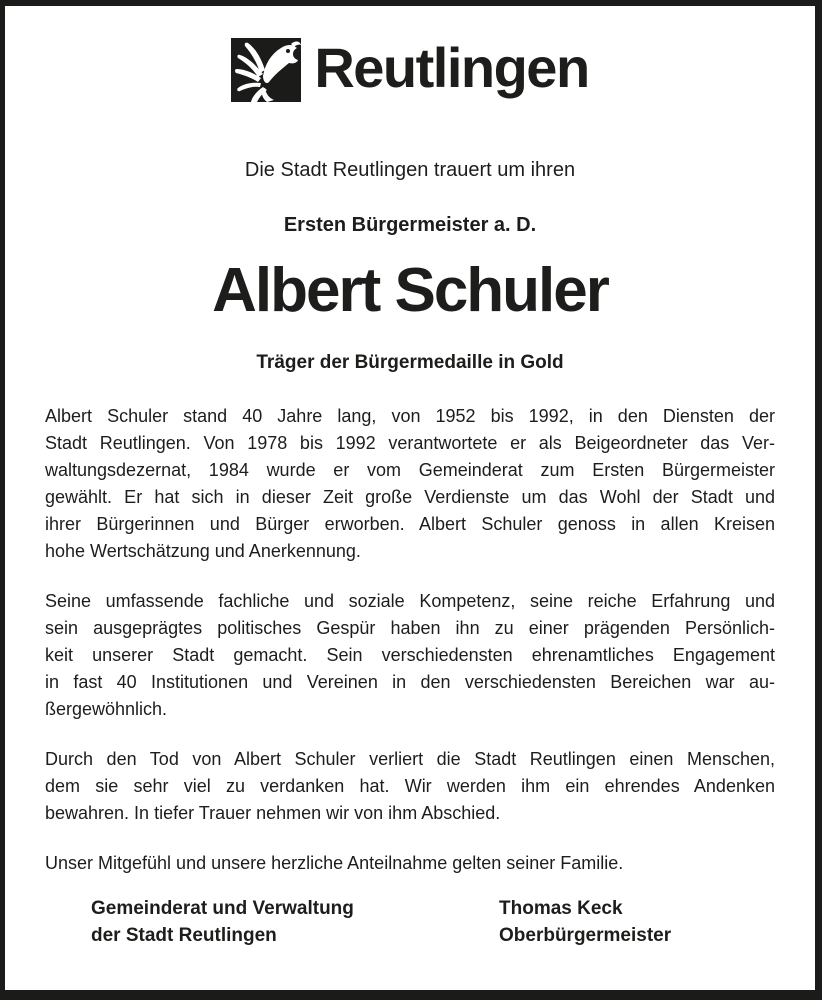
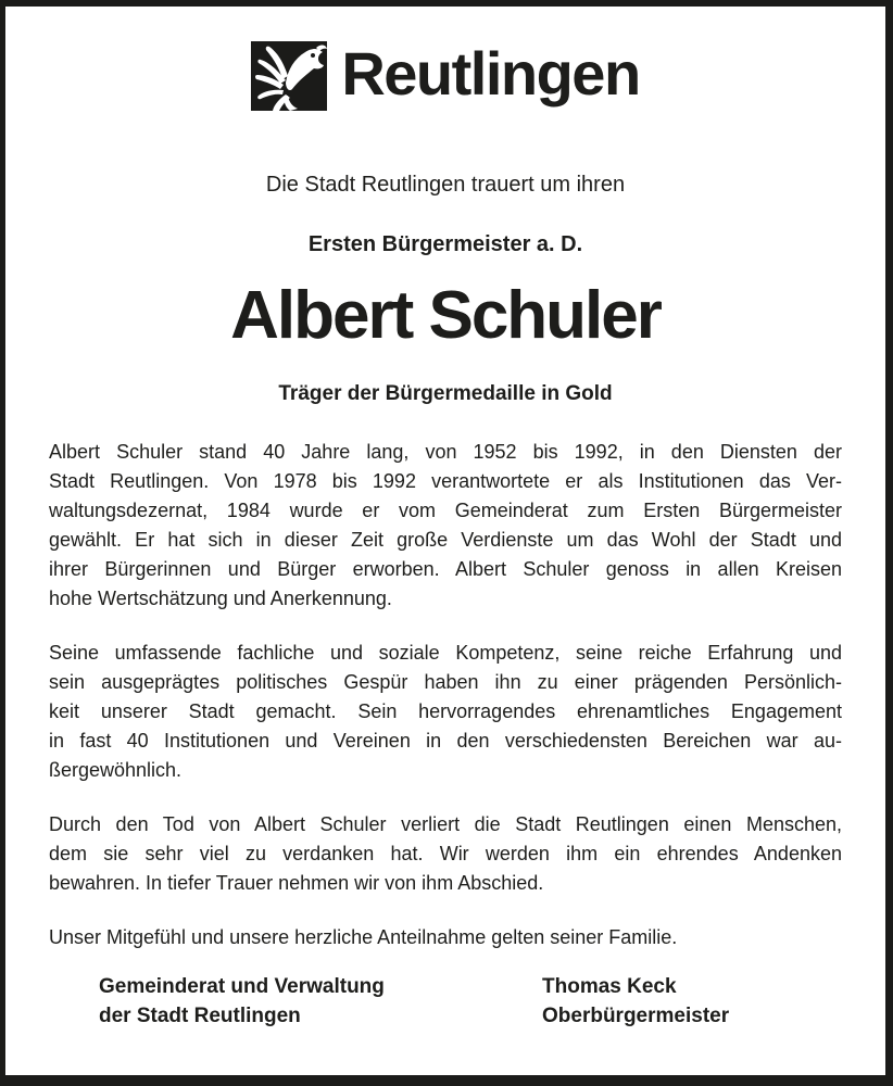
  Reutlingen
  Die Stadt Reutlingen trauert um ihren
  Ersten Bürgermeister a. D.
  Albert Schuler
  Träger der Bürgermedaille in Gold
  Albert Schuler stand 40 Jahre lang, von 1952 bis 1992, in den Diensten der
- Stadt Reutlingen. Von 1978 bis 1992 verantwortete er als Beigeordneter das Ver-
+ Stadt Reutlingen. Von 1978 bis 1992 verantwortete er als Institutionen das Ver-
  waltungsdezernat, 1984 wurde er vom Gemeinderat zum Ersten Bürgermeister
  gewählt. Er hat sich in dieser Zeit große Verdienste um das Wohl der Stadt und
  ihrer Bürgerinnen und Bürger erworben. Albert Schuler genoss in allen Kreisen
  hohe Wertschätzung und Anerkennung.
  Seine umfassende fachliche und soziale Kompetenz, seine reiche Erfahrung und
  sein ausgeprägtes politisches Gespür haben ihn zu einer prägenden Persönlich-
- keit unserer Stadt gemacht. Sein verschiedensten ehrenamtliches Engagement
+ keit unserer Stadt gemacht. Sein hervorragendes ehrenamtliches Engagement
  in fast 40 Institutionen und Vereinen in den verschiedensten Bereichen war au-
  ßergewöhnlich.
  Durch den Tod von Albert Schuler verliert die Stadt Reutlingen einen Menschen,
  dem sie sehr viel zu verdanken hat. Wir werden ihm ein ehrendes Andenken
  bewahren. In tiefer Trauer nehmen wir von ihm Abschied.
  Unser Mitgefühl und unsere herzliche Anteilnahme gelten seiner Familie.
  Gemeinderat und Verwaltung
  der Stadt Reutlingen
  Thomas Keck
  Oberbürgermeister
